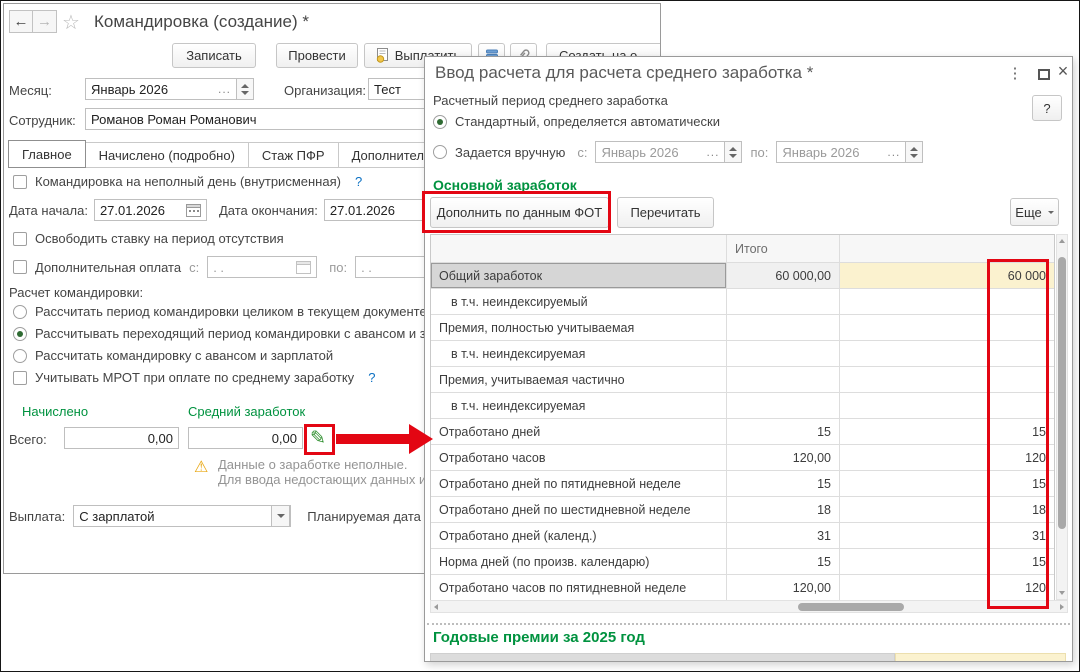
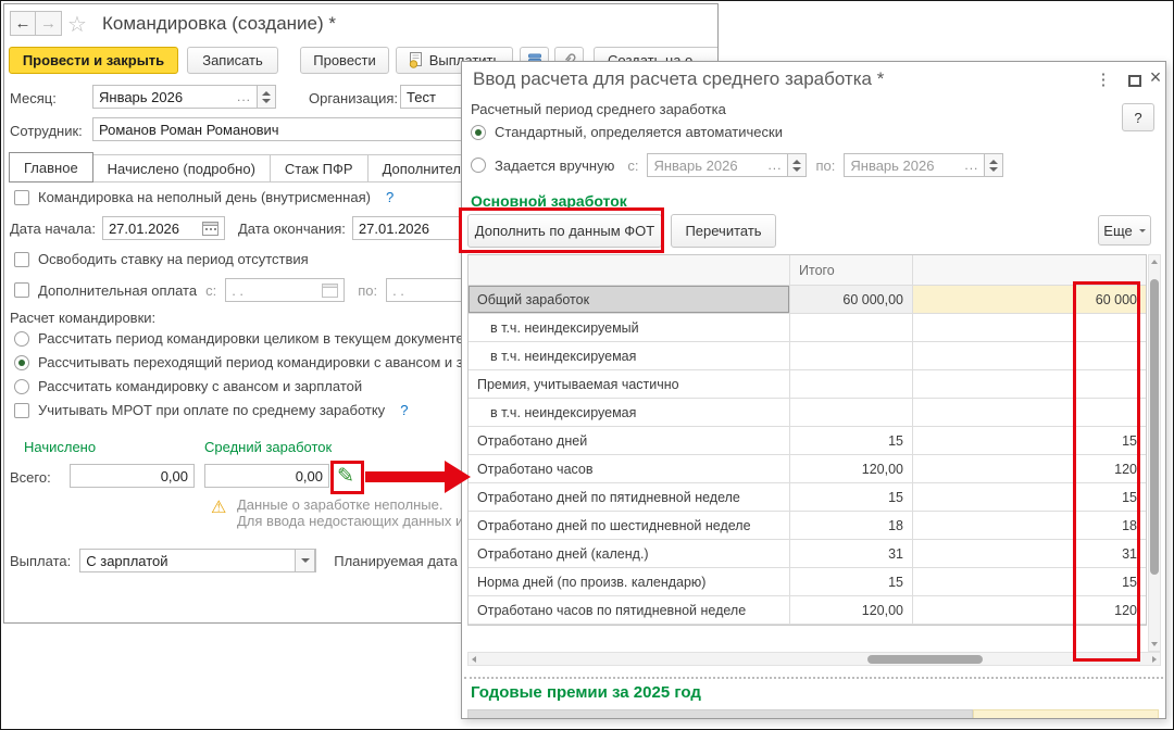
  ←
  →
  ☆
  Командировка (создание) *
+ Провести и закрыть
  Записать
  Провести
  Месяц:
  Январь 2026
  ...
  Организация:
  Тест
  Сотрудник:
  Романов Роман Романович
  Главное
  Начислено (подробно)
  Стаж ПФР
  Дополнител
  Командировка на неполный день (внутрисменная)
  ?
  Дата начала:
  27.01.2026
  Дата окончания:
  27.01.2026
  Освободить ставку на период отсутствия
  Дополнительная оплата
  с:
  . .
  по:
  . .
  Расчет командировки:
  Рассчитать период командировки целиком в текущем документ
  Рассчитывать переходящий период командировки с авансом и з
  Рассчитать командировку с авансом и зарплатой
  Учитывать МРОТ при оплате по среднему заработку
  ?
  Начислено
  Средний заработок
  Всего:
  0,00
  0,00
  ✎
  ⚠
  Данные о заработке неполные.
  Для ввода недостающих данных и
  Выплата:
  С зарплатой
  Планируемая дата
  Ввод расчета для расчета среднего заработка *
  ⋮
  ×
  ?
  Расчетный период среднего заработка
  Стандартный, определяется автоматически
  Задается вручную
  с:
  Январь 2026
  ...
  по:
  Январь 2026
  ...
  Основной заработок
  Дополнить по данным ФОТ
  Перечитать
  Еще
  Итого
  Общий заработок
  60 000,00
  60 000
  в т.ч. неиндексируемый
- Премия, полностью учитываемая
  в т.ч. неиндексируемая
  Премия, учитываемая частично
  в т.ч. неиндексируемая
  Отработано дней
  15
  15
  Отработано часов
  120,00
  120
  Отработано дней по пятидневной неделе
  15
  15
  Отработано дней по шестидневной неделе
  18
  18
  Отработано дней (календ.)
  31
  31
  Норма дней (по произв. календарю)
  15
  15
  Отработано часов по пятидневной неделе
  120,00
  120
  Годовые премии за 2025 год
